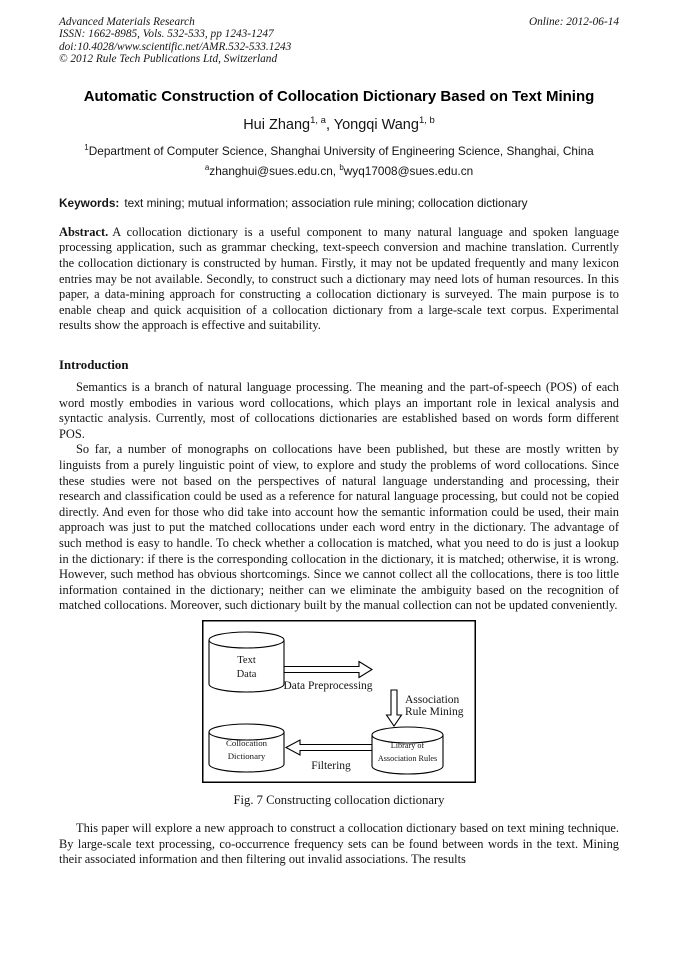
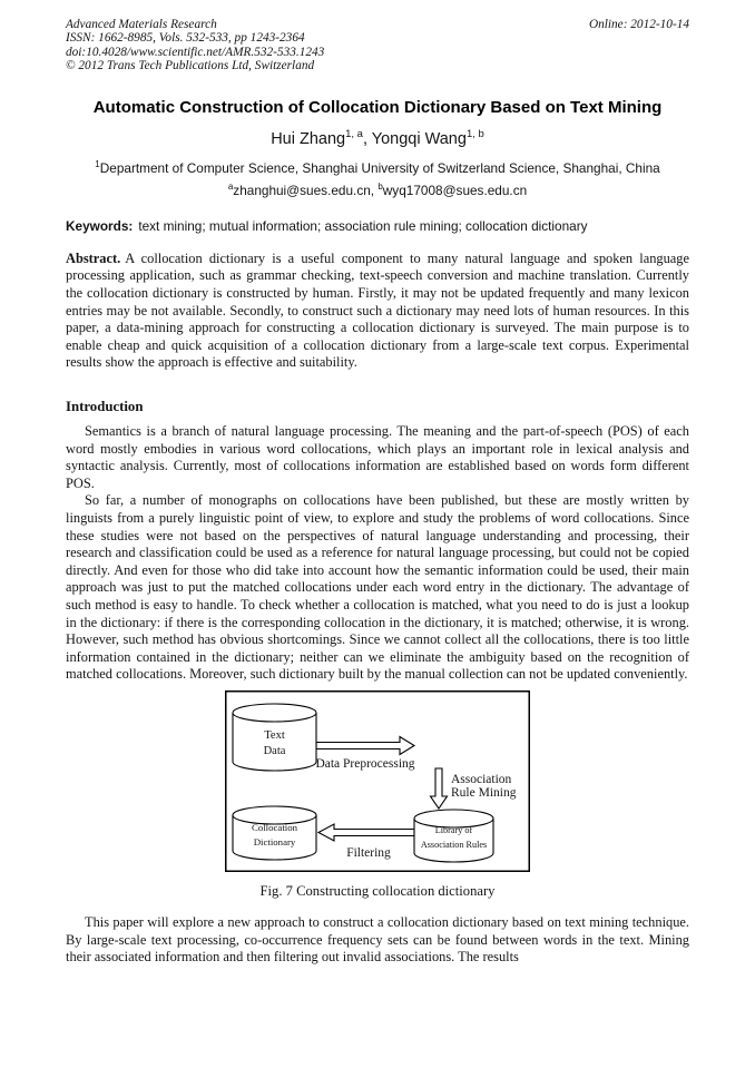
  Advanced Materials Research
- Online: 2012-06-14
+ Online: 2012-10-14
- ISSN: 1662-8985, Vols. 532-533, pp 1243-1247
+ ISSN: 1662-8985, Vols. 532-533, pp 1243-2364
  doi:10.4028/www.scientific.net/AMR.532-533.1243
- © 2012 Rule Tech Publications Ltd, Switzerland
+ © 2012 Trans Tech Publications Ltd, Switzerland
  Automatic Construction of Collocation Dictionary Based on Text Mining
  Hui Zhang1, a, Yongqi Wang1, b
- 1Department of Computer Science, Shanghai University of Engineering Science, Shanghai, China
+ 1Department of Computer Science, Shanghai University of Switzerland Science, Shanghai, China
  azhanghui@sues.edu.cn, bwyq17008@sues.edu.cn
  Keywords: text mining; mutual information; association rule mining; collocation dictionary
  Abstract. A collocation dictionary is a useful component to many natural language and spoken language processing application, such as grammar checking, text-speech conversion and machine translation. Currently the collocation dictionary is constructed by human. Firstly, it may not be updated frequently and many lexicon entries may be not available. Secondly, to construct such a dictionary may need lots of human resources. In this paper, a data-mining approach for constructing a collocation dictionary is surveyed. The main purpose is to enable cheap and quick acquisition of a collocation dictionary from a large-scale text corpus. Experimental results show the approach is effective and suitability.
  Introduction
- Semantics is a branch of natural language processing. The meaning and the part-of-speech (POS) of each word mostly embodies in various word collocations, which plays an important role in lexical analysis and syntactic analysis. Currently, most of collocations dictionaries are established based on words form different POS.
+ Semantics is a branch of natural language processing. The meaning and the part-of-speech (POS) of each word mostly embodies in various word collocations, which plays an important role in lexical analysis and syntactic analysis. Currently, most of collocations information are established based on words form different POS.
  So far, a number of monographs on collocations have been published, but these are mostly written by linguists from a purely linguistic point of view, to explore and study the problems of word collocations. Since these studies were not based on the perspectives of natural language understanding and processing, their research and classification could be used as a reference for natural language processing, but could not be copied directly. And even for those who did take into account how the semantic information could be used, their main approach was just to put the matched collocations under each word entry in the dictionary. The advantage of such method is easy to handle. To check whether a collocation is matched, what you need to do is just a lookup in the dictionary: if there is the corresponding collocation in the dictionary, it is matched; otherwise, it is wrong. However, such method has obvious shortcomings. Since we cannot collect all the collocations, there is too little information contained in the dictionary; neither can we eliminate the ambiguity based on the recognition of matched collocations. Moreover, such dictionary built by the manual collection can not be updated conveniently.
  Data Preprocessing
  Association
  Rule Mining
  Filtering
  Text
  Data
  Collocation
  Dictionary
  Library of
  Association Rules
  Fig. 7 Constructing collocation dictionary
  This paper will explore a new approach to construct a collocation dictionary based on text mining technique. By large-scale text processing, co-occurrence frequency sets can be found between words in the text. Mining their associated information and then filtering out invalid associations. The results
